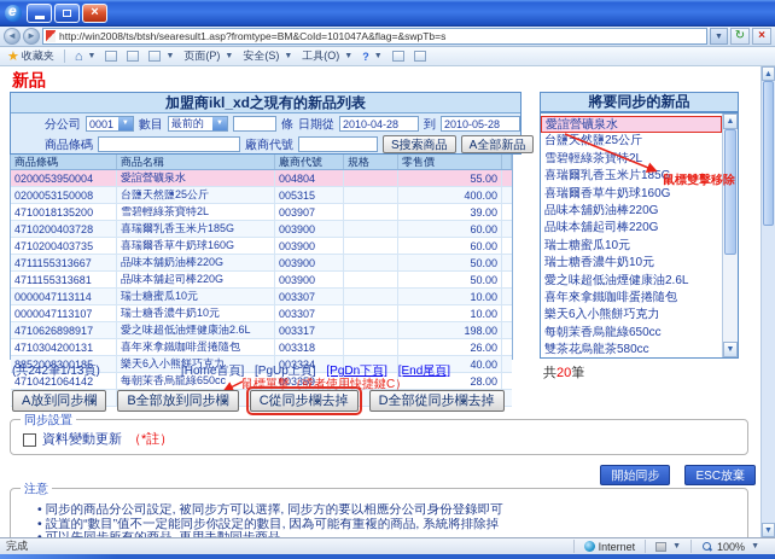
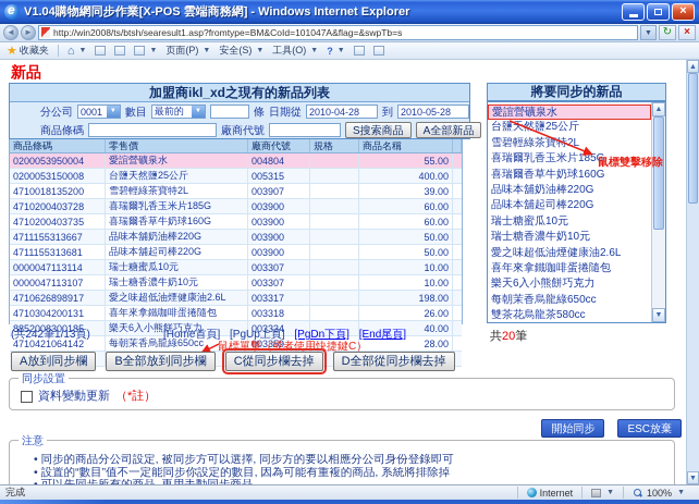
+ V1.04購物網同步作業[X-POS 雲端商務網] - Windows Internet Explorer
  ×
  ◄
  ►
  http://win2008/ts/btsh/searesult1.asp?fromtype=BM&CoId=101047A&flag=&swpTb=s
  ↻
  ×
  ★
  收藏夹
  ⌂
  页面(P)
  安全(S)
  工具(O)
  ?
  新品
  加盟商ikl_xd之現有的新品列表
  分公司
  0001
  數目
  最前的
  條
  日期從
  2010-04-28
  到
  2010-05-28
  商品條碼
  廠商代號
  S搜索商品
  A全部新品
  商品條碼
- 商品名稱
+ 零售價
  廠商代號
  規格
- 零售價
+ 商品名稱
  0200053950004
  愛誼營礦泉水
  004804
  55.00
  0200053150008
  台鹽天然鹽25公斤
  005315
  400.00
  4710018135200
  雪碧輕綠茶寶特2L
  003907
  39.00
  4710200403728
  喜瑞爾乳香玉米片185G
  003900
  60.00
  4710200403735
  喜瑞爾香草牛奶球160G
  003900
  60.00
  4711155313667
  品味本舖奶油棒220G
  003900
  50.00
  4711155313681
  品味本舖起司棒220G
  003900
  50.00
  0000047113114
  瑞士糖蜜瓜10元
  003307
  10.00
  0000047113107
  瑞士糖香濃牛奶10元
  003307
  10.00
  4710626898917
  愛之味超低油煙健康油2.6L
  003317
  198.00
  4710304200131
  喜年來拿鐵咖啡蛋捲隨包
  003318
  26.00
  8852008300185
  樂天6入小熊餅巧克力
  003334
  40.00
  4710421064142
  每朝茉香烏龍綠650cc
  003359
  28.00
  (共242筆1/13頁)
  [Home首頁] [PgUp上頁] [PgDn下頁] [End尾頁]
  鼠標單擊（或者使用快捷鍵C）
  A放到同步欄
  B全部放到同步欄
  C從同步欄去掉
  D全部從同步欄去掉
  將要同步的新品
  愛誼營礦泉水
  台鹽天然鹽25公斤
  雪碧輕綠茶寶特2L
  喜瑞爾乳香玉米片185G
  喜瑞爾香草牛奶球160G
  品味本舖奶油棒220G
  品味本舖起司棒220G
  瑞士糖蜜瓜10元
  瑞士糖香濃牛奶10元
  愛之味超低油煙健康油2.6L
  喜年來拿鐵咖啡蛋捲隨包
  樂天6入小熊餅巧克力
  每朝茉香烏龍綠650cc
  雙茶花烏龍茶580cc
  鼠標雙擊移除
  共20筆
  同步設置
  資料變動更新
  （*註）
  開始同步
  ESC放棄
  注意
  同步的商品分公司設定, 被同步方可以選擇, 同步方的要以相應分公司身份登錄即可
  設置的“數目”值不一定能同步你設定的數目, 因為可能有重複的商品, 系統將排除掉
  完成
  Internet
  100%
